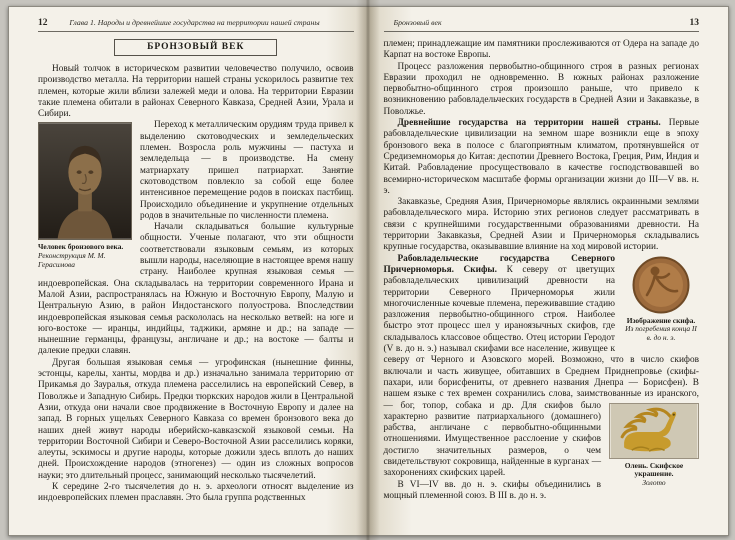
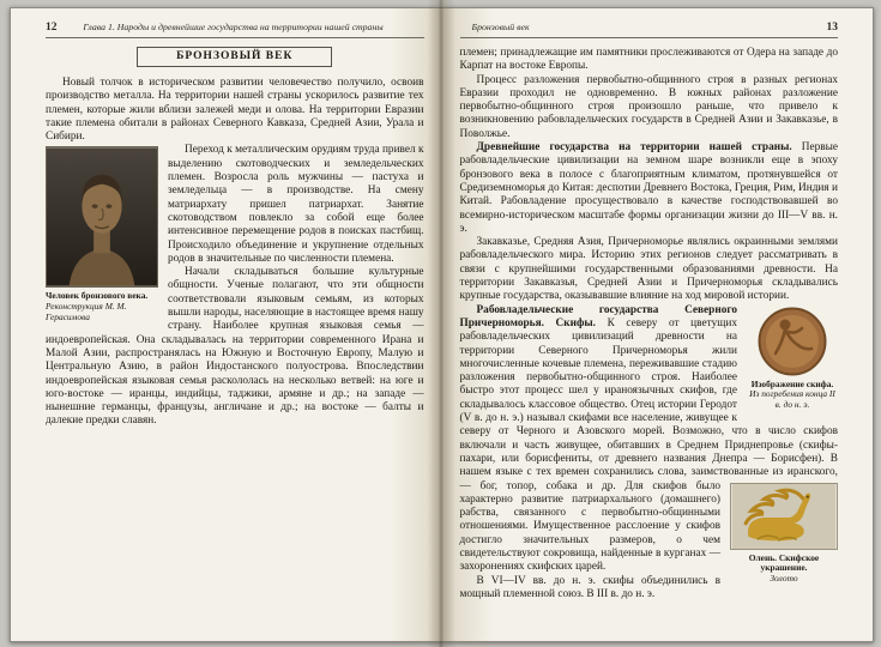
  12
  Глава 1. Народы и древнейшие государства на территории нашей страны
  БРОНЗОВЫЙ ВЕК
  Новый толчок в историческом развитии человечество получило, освоив производство металла. На территории нашей страны ускорилось развитие тех племен, которые жили вблизи залежей меди и олова. На территории Евразии такие племена обитали в районах Северного Кавказа, Средней Азии, Урала и Сибири.
  Человек бронзового века.
  Реконструкция М. М. Герасимова
  Переход к металлическим орудиям труда привел к выделению скотоводческих и земледельческих племен. Возросла роль мужчины — пастуха и земледельца — в производстве. На смену матриархату пришел патриархат. Занятие скотоводством повлекло за собой еще более интенсивное перемещение родов в поисках пастбищ. Происходило объединение и укрупнение отдельных родов в значительные по численности племена.
  Начали складываться большие культурные общности. Ученые полагают, что эти общности соответствовали языковым семьям, из которых вышли народы, населяющие в настоящее время нашу страну. Наиболее крупная языковая семья — индоевропейская. Она складывалась на территории современного Ирана и Малой Азии, распространялась на Южную и Восточную Европу, Малую и Центральную Азию, в район Индостанского полуострова. Впоследствии индоевропейская языковая семья раскололась на несколько ветвей: на юге и юго-востоке — иранцы, индийцы, таджики, армяне и др.; на западе — нынешние германцы, французы, англичане и др.; на востоке — балты и далекие предки славян.
- Другая большая языковая семья — угрофинская (нынешние финны, эстонцы, карелы, ханты, мордва и др.) изначально занимала территорию от Прикамья до Зауралья, откуда племена расселились на европейский Север, в Поволжье и Западную Сибирь. Предки тюркских народов жили в Центральной Азии, откуда они начали свое продвижение в Восточную Европу и далее на запад. В горных ущельях Северного Кавказа со времен бронзового века до наших дней живут народы иберийско-кавказской языковой семьи. На территории Восточной Сибири и Северо-Восточной Азии расселились коряки, алеуты, эскимосы и другие народы, которые дожили здесь вплоть до наших дней. Происхождение народов (этногенез) — один из сложных вопросов науки; это длительный процесс, занимающий несколько тысячелетий.
- К середине 2-го тысячелетия до н. э. археологи относят выделение из индоевропейских племен праславян. Это была группа родственных
  Бронзовый век
  13
  племен; принадлежащие им памятники прослеживаются от Одера на западе до Карпат на востоке Европы.
  Процесс разложения первобытно-общинного строя в разных регионах Евразии проходил не одновременно. В южных районах разложение первобытно-общинного строя произошло раньше, что привело к возникновению рабовладельческих государств в Средней Азии и Закавказье, в Поволжье.
  Древнейшие государства на территории нашей страны. Первые рабовладельческие цивилизации на земном шаре возникли еще в эпоху бронзового века в полосе с благоприятным климатом, протянувшейся от Средиземноморья до Китая: деспотии Древнего Востока, Греция, Рим, Индия и Китай. Рабовладение просуществовало в качестве господствовавшей во всемирно-историческом масштабе формы организации жизни до III—V вв. н. э.
  Закавказье, Средняя Азия, Причерноморье являлись окраинными землями рабовладельческого мира. Историю этих регионов следует рассматривать в связи с крупнейшими государственными образованиями древности. На территории Закавказья, Средней Азии и Причерноморья складывались крупные государства, оказывавшие влияние на ход мировой истории.
  Изображение скифа.
  Из погребения конца II в. до н. э.
  Рабовладельческие государства Северного Причерноморья. Скифы. К северу от цветущих рабовладельческих цивилизаций древности на территории Северного Причерноморья жили многочисленные кочевые племена, переживавшие стадию разложения первобытно-общинного строя. Наиболее быстро этот процесс шел у ираноязычных скифов, где складывалось классовое общество. Отец истории Геродот (V в. до н. э.) называл скифами все население, живущее к северу от Черного и Азовского морей. Возможно, что в число скифов включали и часть живущее, обитавших в Среднем Приднепровье (скифы-пахари, или борисфениты, от древнего названия Днепра — Борисфен). В нашем языке с тех времен сохранились слова, заимствованные из иранского, — бог, топор, собака и др.
  Олень. Скифское украшение.
  Золото
- Для скифов было характерно развитие патриархального (домашнего) рабства, англичане с первобытно-общинными отношениями. Имущественное расслоение у скифов достигло значительных размеров, о чем свидетельствуют сокровища, найденные в курганах — захоронениях скифских царей.
+ Для скифов было характерно развитие патриархального (домашнего) рабства, связанного с первобытно-общинными отношениями. Имущественное расслоение у скифов достигло значительных размеров, о чем свидетельствуют сокровища, найденные в курганах — захоронениях скифских царей.
  В VI—IV вв. до н. э. скифы объединились в мощный племенной союз. В III в. до н. э.
